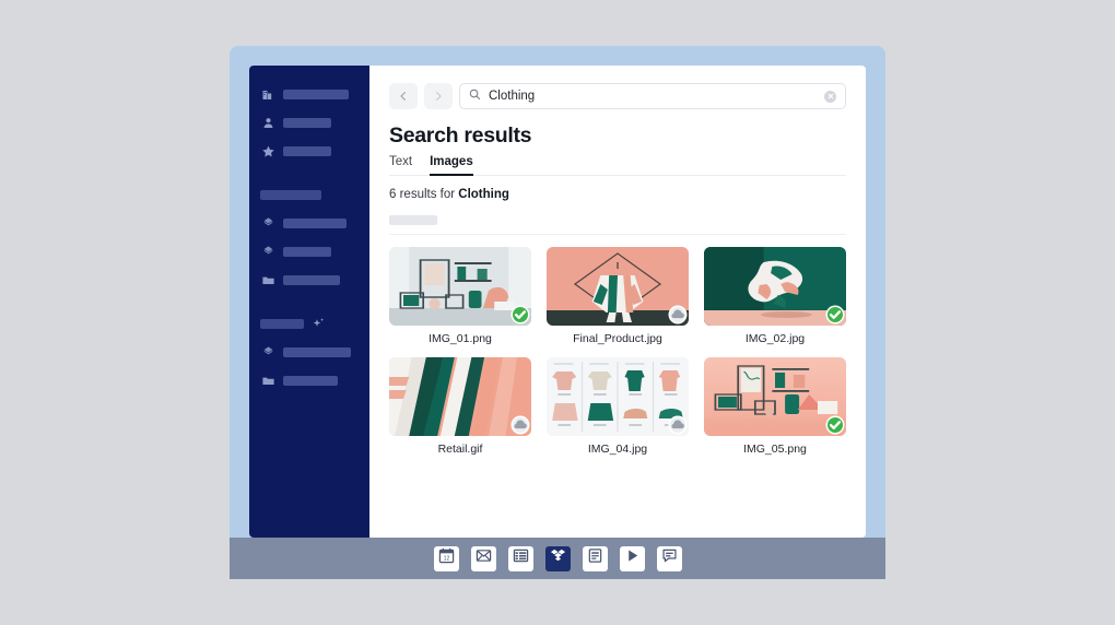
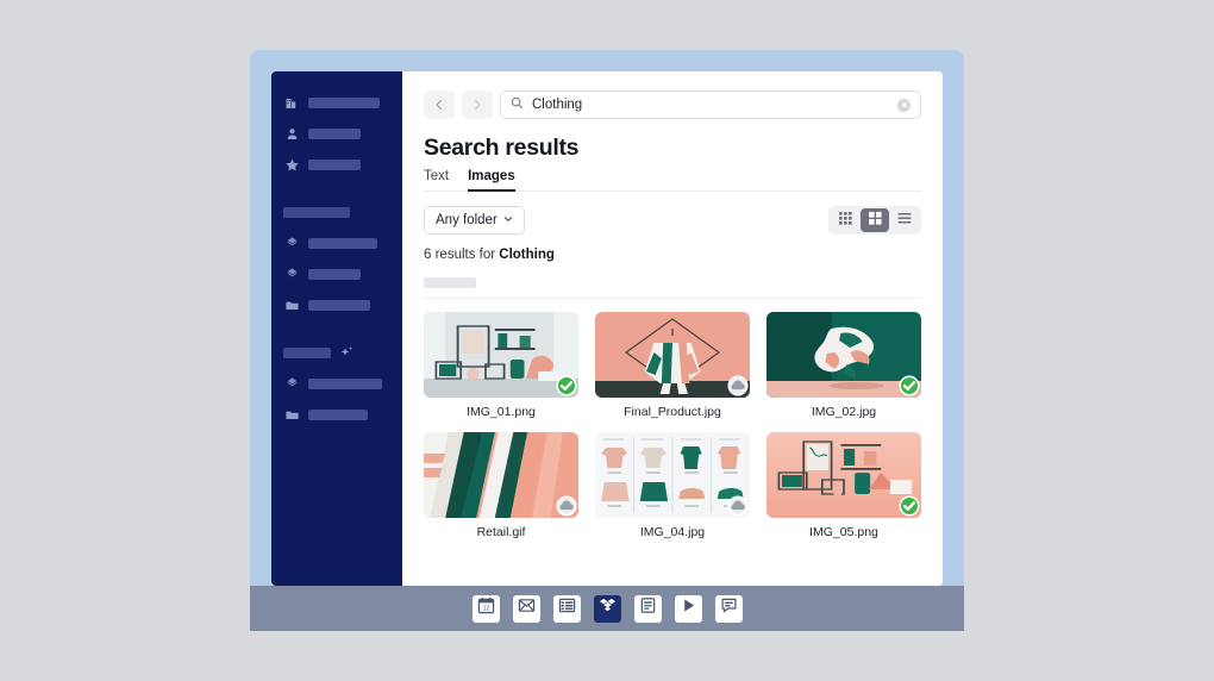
  Clothing
  Search results
  Text
  Images
+ Any folder
  6 results for Clothing
  IMG_01.png
  Final_Product.jpg
  IMG_02.jpg
  Retail.gif
  IMG_04.jpg
  IMG_05.png
